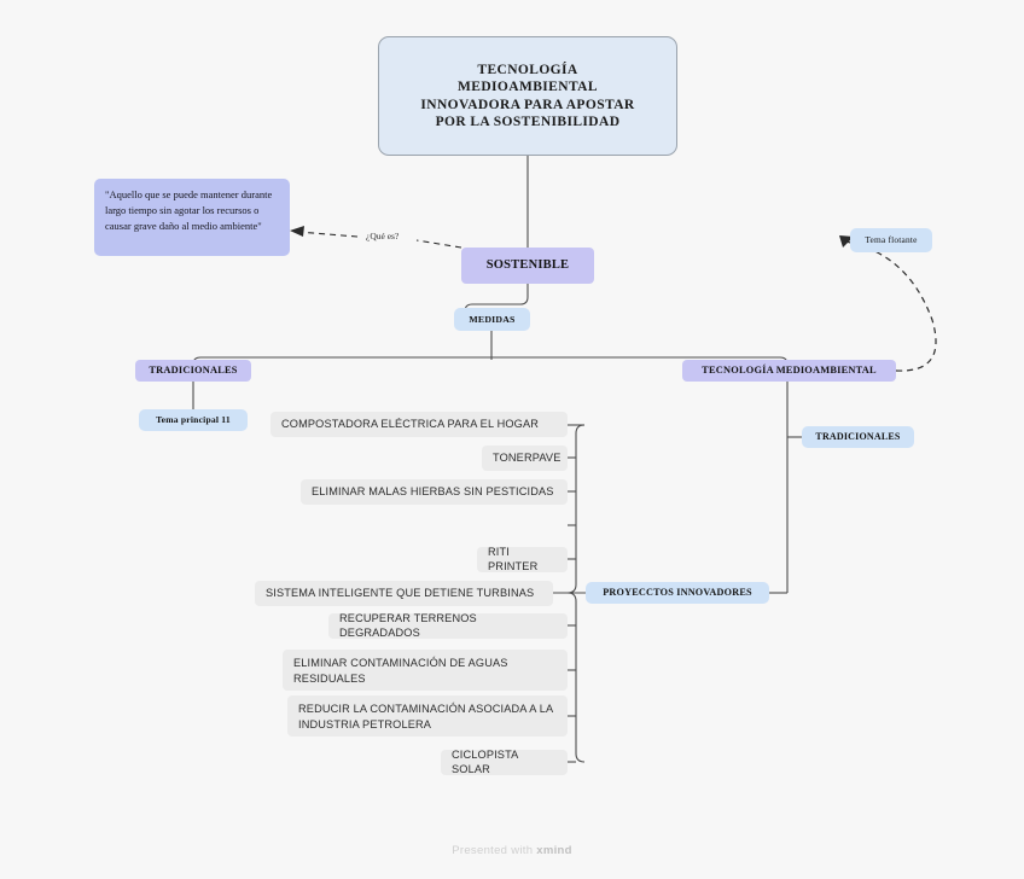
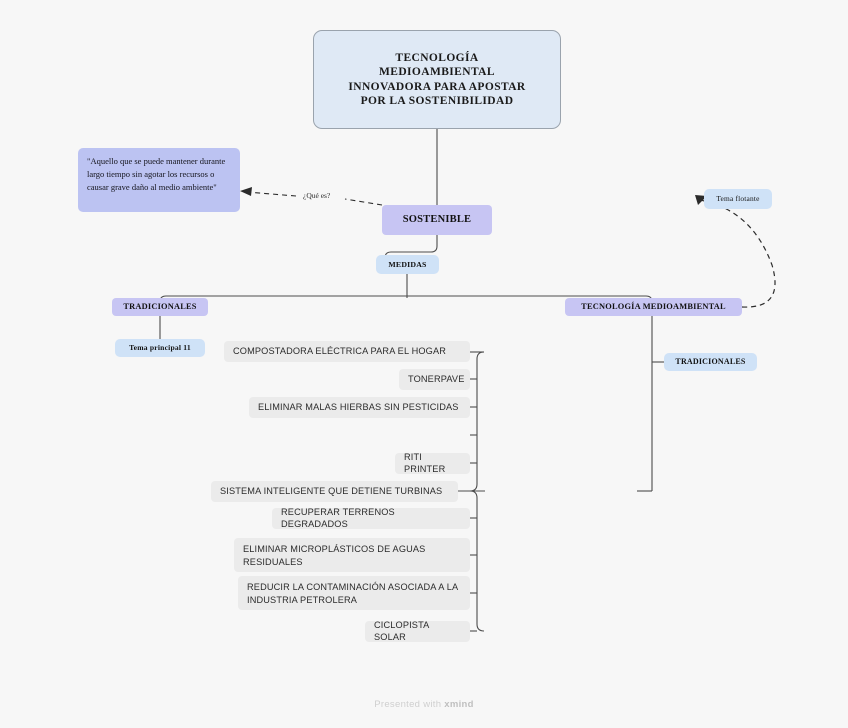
  TECNOLOGÍA
  MEDIOAMBIENTAL
  INNOVADORA PARA APOSTAR
  POR LA SOSTENIBILIDAD
  "Aquello que se puede mantener durante largo tiempo sin agotar los recursos o causar grave daño al medio ambiente"
  ¿Qué es?
  SOSTENIBLE
  MEDIDAS
  TRADICIONALES
  Tema principal 11
  TECNOLOGÍA MEDIOAMBIENTAL
  TRADICIONALES
- PROYECCTOS INNOVADORES
  Tema flotante
  COMPOSTADORA ELÉCTRICA PARA EL HOGAR
  TONERPAVE
  ELIMINAR MALAS HIERBAS SIN PESTICIDAS
  RITI PRINTER
  SISTEMA INTELIGENTE QUE DETIENE TURBINAS
  RECUPERAR TERRENOS DEGRADADOS
- ELIMINAR CONTAMINACIÓN DE AGUAS RESIDUALES
+ ELIMINAR MICROPLÁSTICOS DE AGUAS RESIDUALES
  REDUCIR LA CONTAMINACIÓN ASOCIADA A LA INDUSTRIA PETROLERA
  CICLOPISTA SOLAR
  Presented with xmind
